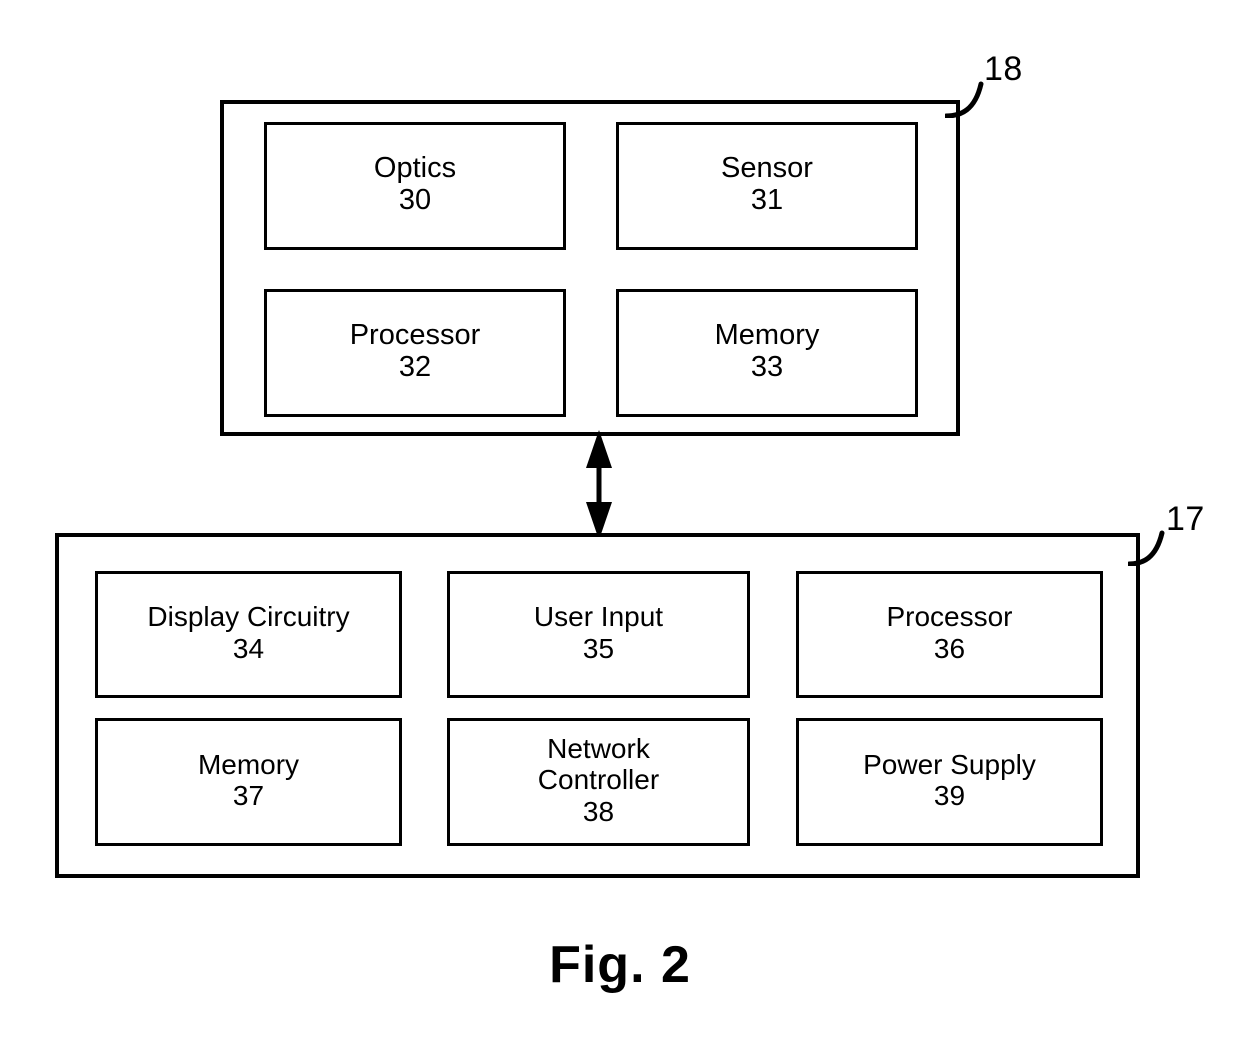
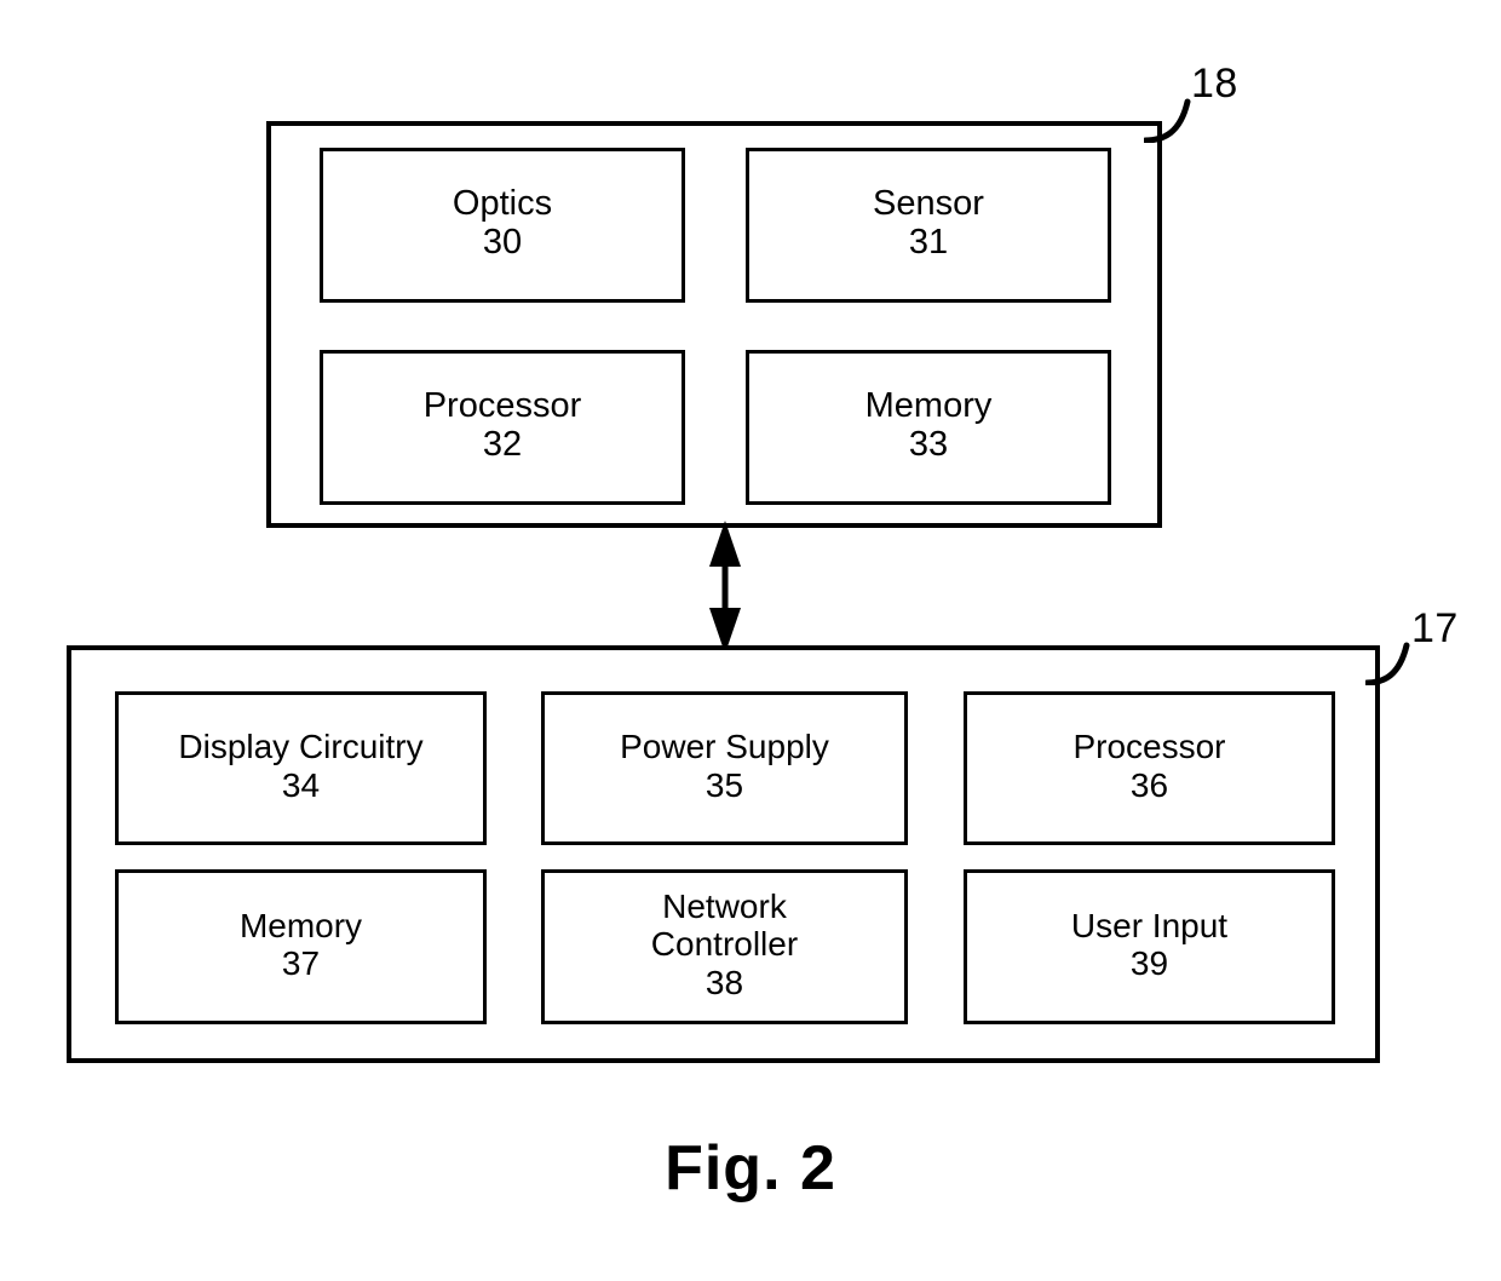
  Optics
  30
  Sensor
  31
  Processor
  32
  Memory
  33
  18
  Display Circuitry
  34
- User Input
+ Power Supply
  35
  Processor
  36
  Memory
  37
  Network
  Controller
  38
- Power Supply
+ User Input
  39
  17
  Fig. 2
